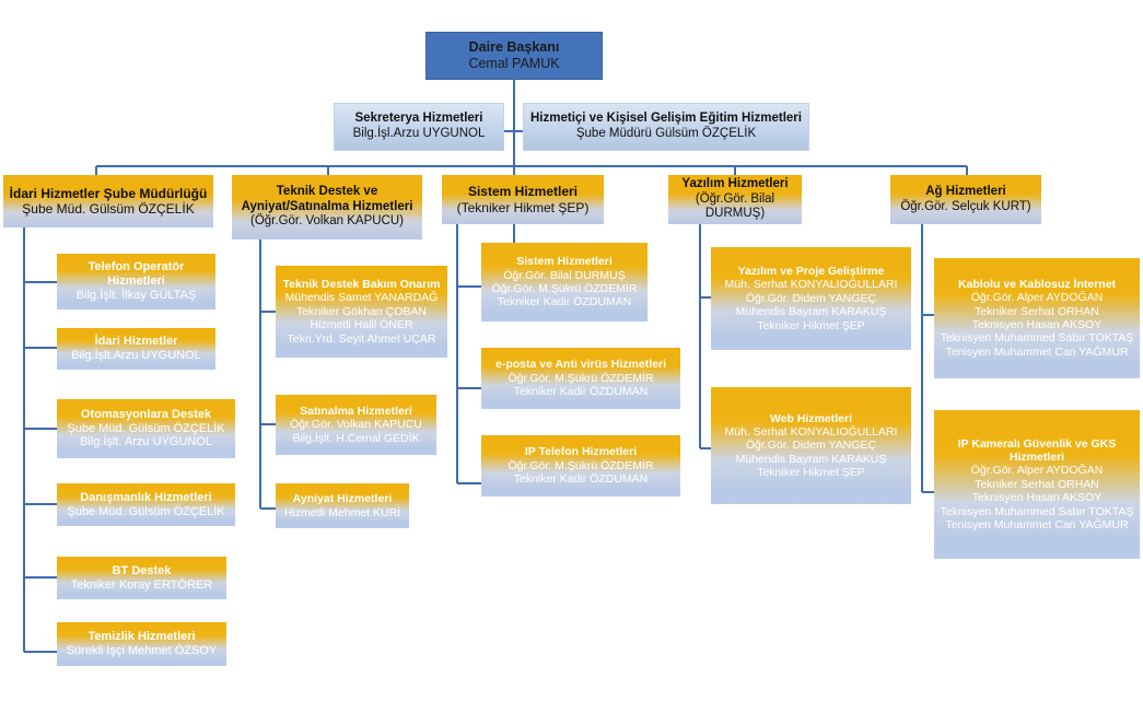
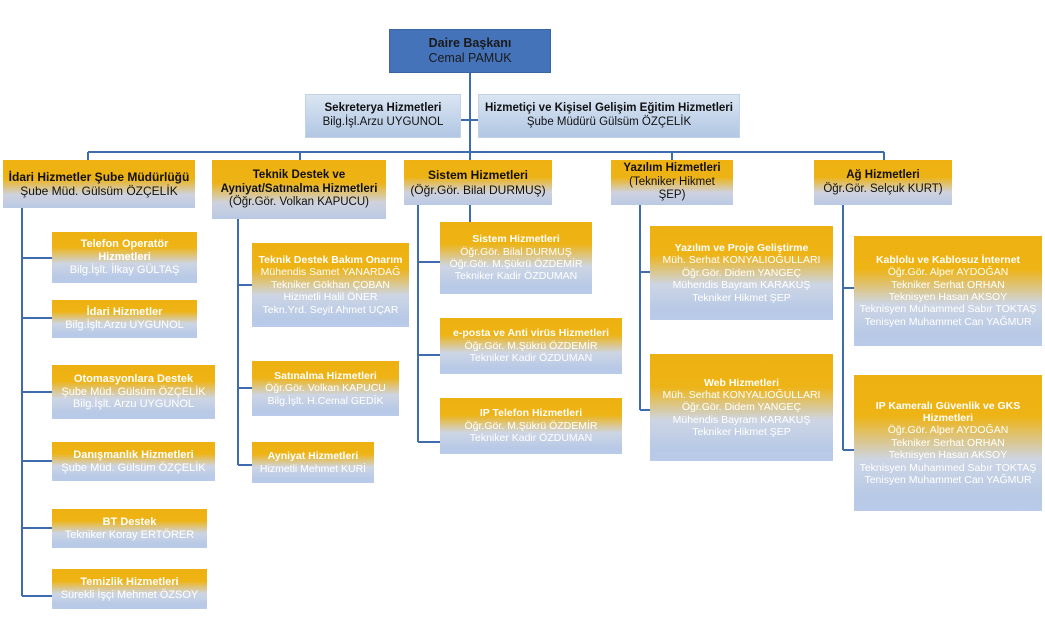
  Daire Başkanı
  Cemal PAMUK
  Sekreterya Hizmetleri
  Bilg.İşl.Arzu UYGUNOL
  Hizmetiçi ve Kişisel Gelişim Eğitim Hizmetleri
  Şube Müdürü Gülsüm ÖZÇELİK
  İdari Hizmetler Şube Müdürlüğü
  Şube Müd. Gülsüm ÖZÇELİK
  Teknik Destek ve Ayniyat/Satınalma Hizmetleri
  (Öğr.Gör. Volkan KAPUCU)
  Sistem Hizmetleri
- (Tekniker Hikmet ŞEP)
+ (Öğr.Gör. Bilal DURMUŞ)
  Yazılım Hizmetleri
- (Öğr.Gör. Bilal DURMUŞ)
+ (Tekniker Hikmet ŞEP)
  Ağ Hizmetleri
  Öğr.Gör. Selçuk KURT)
  Telefon Operatör Hizmetleri
  Bilg.İşlt. İlkay GÜLTAŞ
  İdari Hizmetler
  Bilg.İşlt.Arzu UYGUNOL
  Otomasyonlara Destek
  Şube Müd. Gülsüm ÖZÇELİK
  Bilg.İşlt. Arzu UYGUNOL
  Danışmanlık Hizmetleri
  Şube Müd. Gülsüm ÖZÇELİK
  BT Destek
  Tekniker Koray ERTÖRER
  Temizlik Hizmetleri
  Sürekli İşçi Mehmet ÖZSOY
  Teknik Destek Bakım Onarım
  Mühendis Samet YANARDAĞ
  Tekniker Gökhan ÇOBAN
  Hizmetli Halil ÖNER
  Tekn.Yrd. Seyit Ahmet UÇAR
  Satınalma Hizmetleri
  Öğr.Gör. Volkan KAPUCU
  Bilg.İşlt. H.Cemal GEDİK
  Ayniyat Hizmetleri
  Hizmetli Mehmet KURİ
  Sistem Hizmetleri
  Öğr.Gör. Bilal DURMUŞ
  Öğr.Gör. M.Şükrü ÖZDEMİR
  Tekniker Kadir ÖZDUMAN
  e-posta ve Anti virüs Hizmetleri
  Öğr.Gör. M.Şükrü ÖZDEMİR
  Tekniker Kadir ÖZDUMAN
  IP Telefon Hizmetleri
  Öğr.Gör. M.Şükrü ÖZDEMİR
  Tekniker Kadir ÖZDUMAN
  Yazılım ve Proje Geliştirme
  Müh. Serhat KONYALIOĞULLARI
  Öğr.Gör. Didem YANGEÇ
  Mühendis Bayram KARAKUŞ
  Tekniker Hikmet ŞEP
  Web Hizmetleri
  Müh. Serhat KONYALIOĞULLARI
  Öğr.Gör. Didem YANGEÇ
  Mühendis Bayram KARAKUŞ
  Tekniker Hikmet ŞEP
  Kablolu ve Kablosuz İnternet
  Öğr.Gör. Alper AYDOĞAN
  Tekniker Serhat ORHAN
  Teknisyen Hasan AKSOY
  Teknisyen Muhammed Sabır TOKTAŞ
  Tenisyen Muhammet Can YAĞMUR
  IP Kameralı Güvenlik ve GKS Hizmetleri
  Öğr.Gör. Alper AYDOĞAN
  Tekniker Serhat ORHAN
  Teknisyen Hasan AKSOY
  Teknisyen Muhammed Sabır TOKTAŞ
  Tenisyen Muhammet Can YAĞMUR
